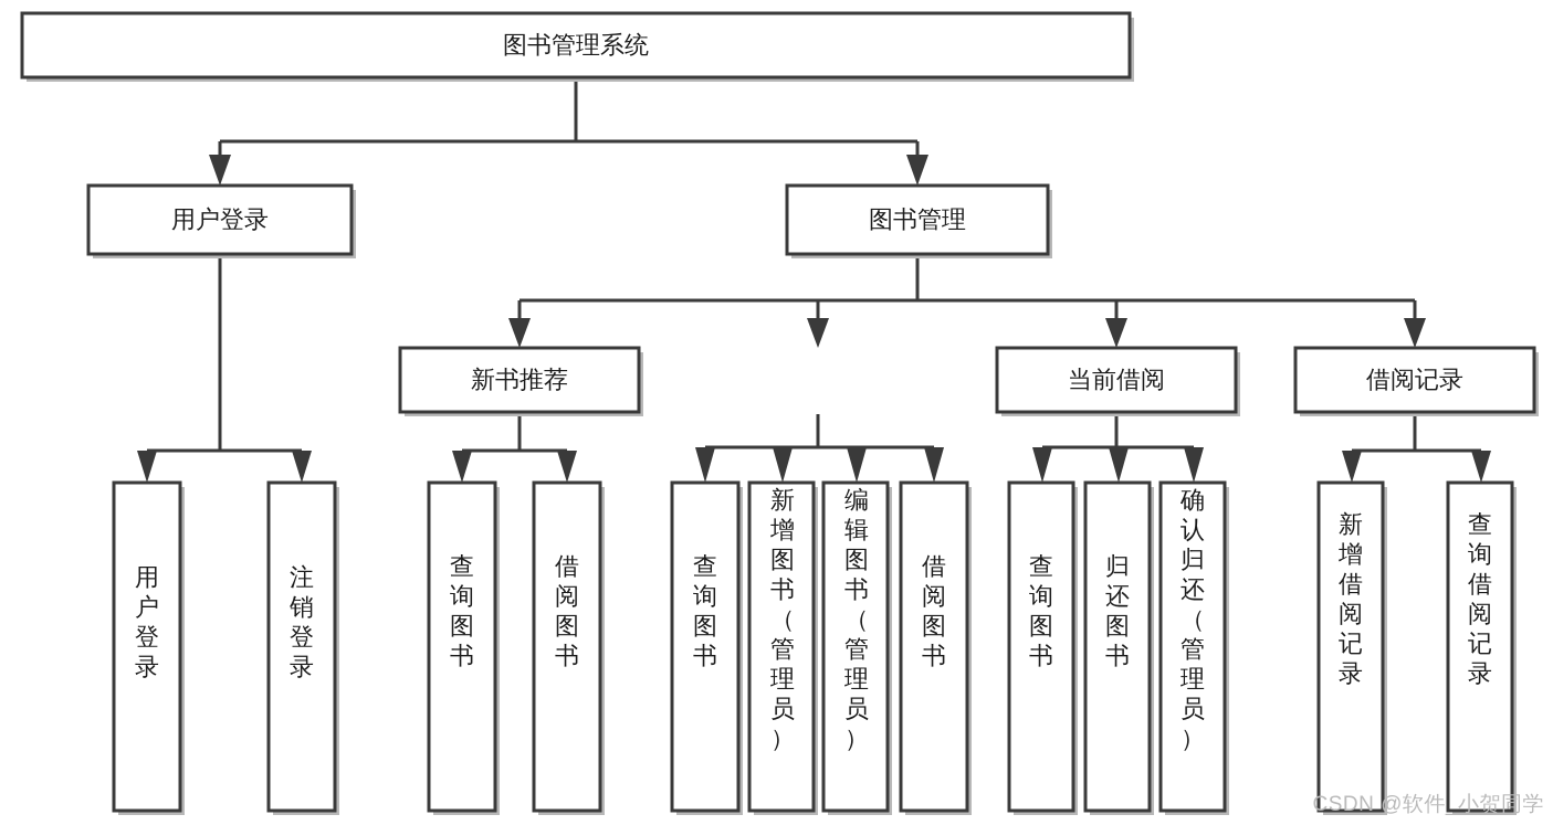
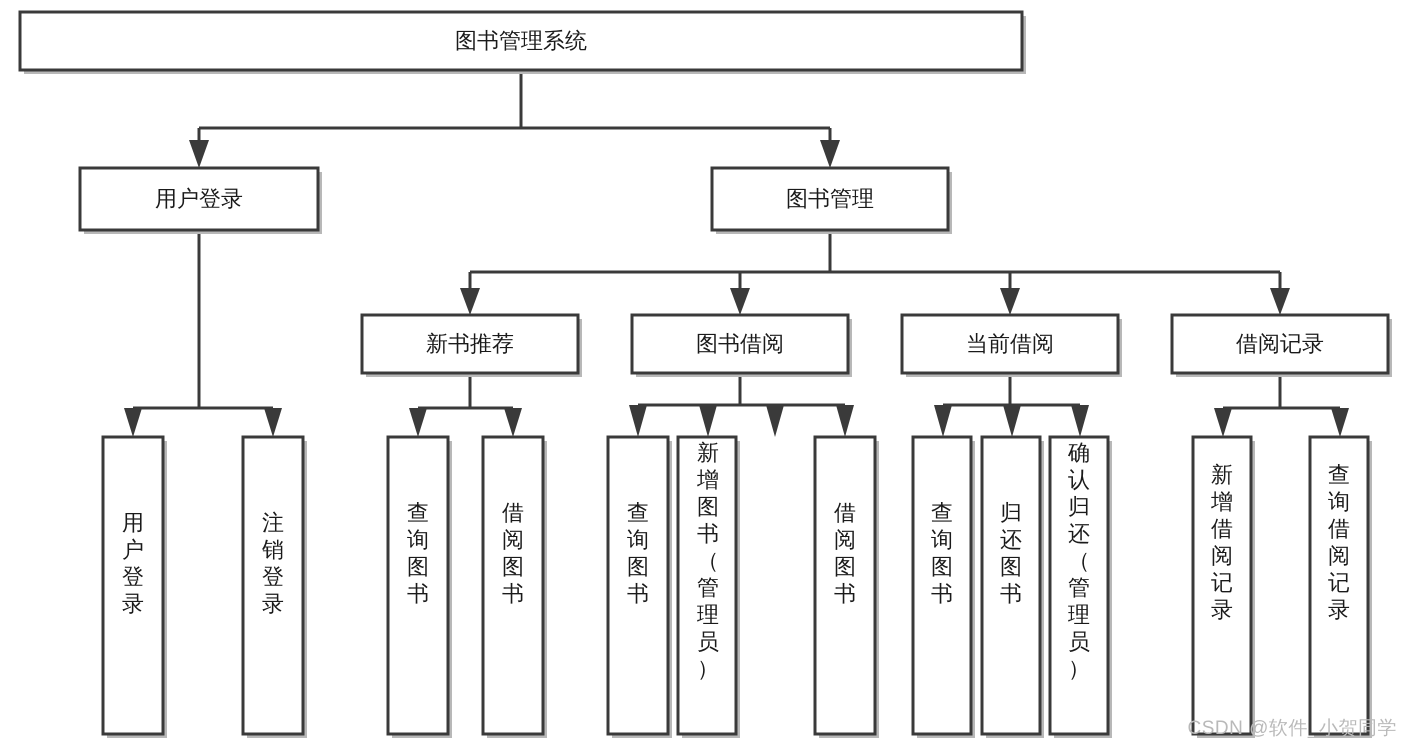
  图书管理系统
  用户登录
  图书管理
  新书推荐
+ 图书借阅
  当前借阅
  借阅记录
  用户登录
  注销登录
  查询图书
  借阅图书
  查询图书
  新增图书（管理员）
- 编辑图书（管理员）
  借阅图书
  查询图书
  归还图书
  确认归还（管理员）
  新增借阅记录
  查询借阅记录
  CSDN @软件_小贺同学
